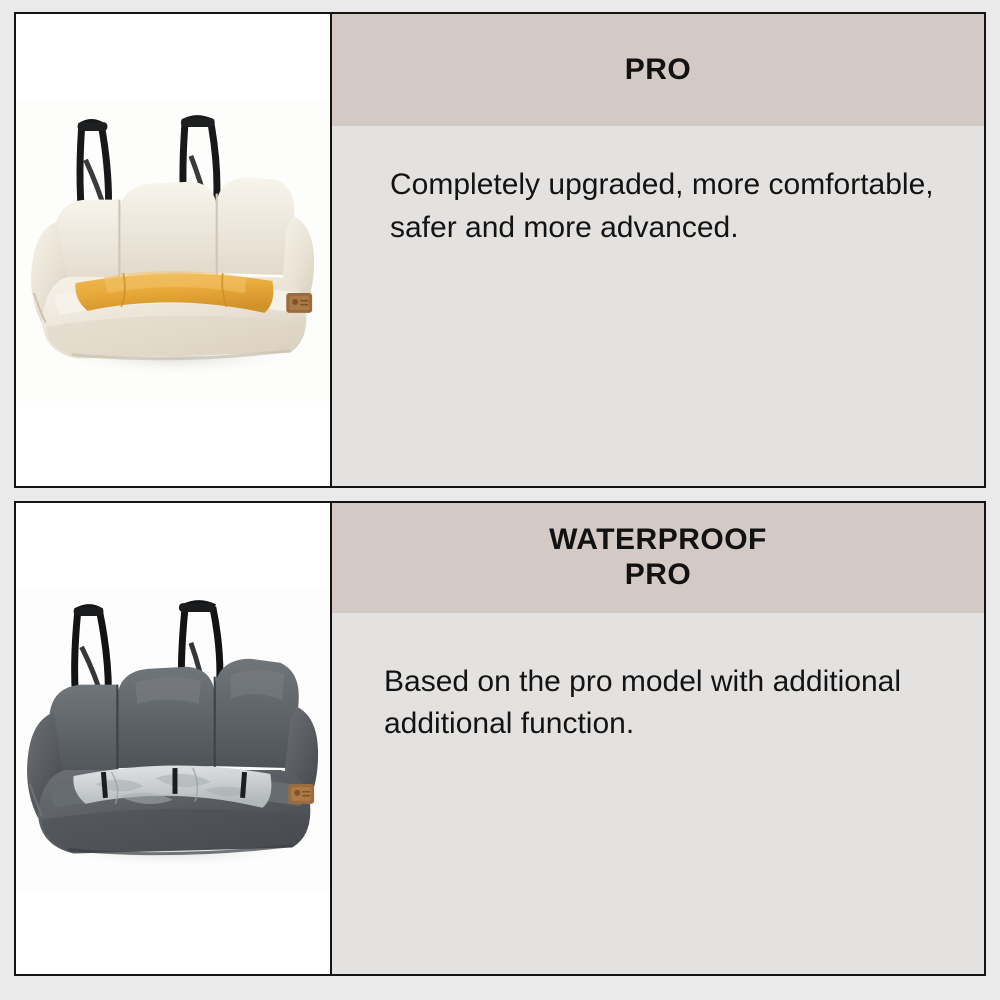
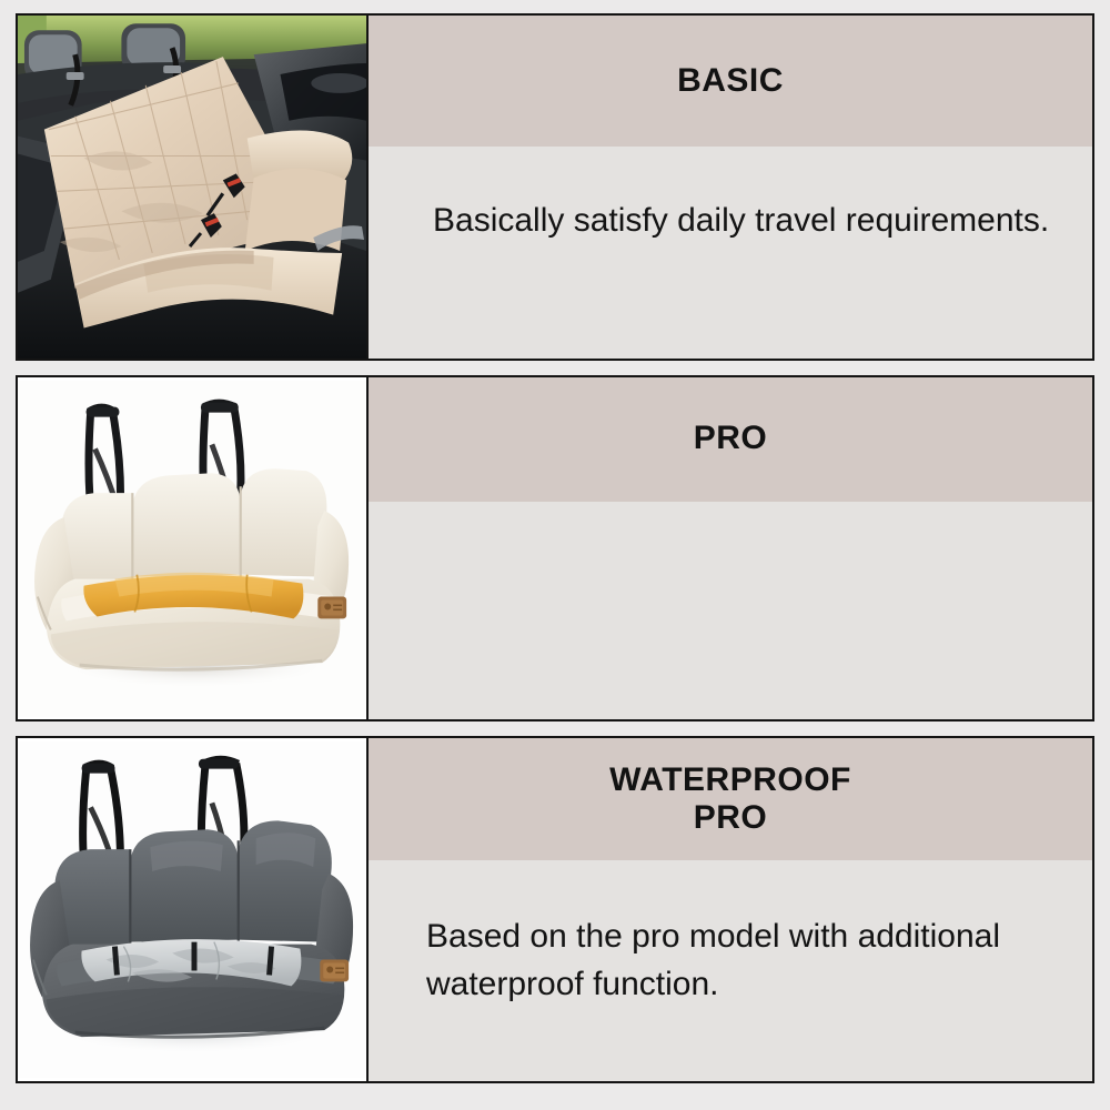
+ BASIC
+ Basically satisfy daily travel requirements.
  PRO
- Completely upgraded, more comfortable, safer and more advanced.
  WATERPROOF
  PRO
- Based on the pro model with additional additional function.
+ Based on the pro model with additional waterproof function.
